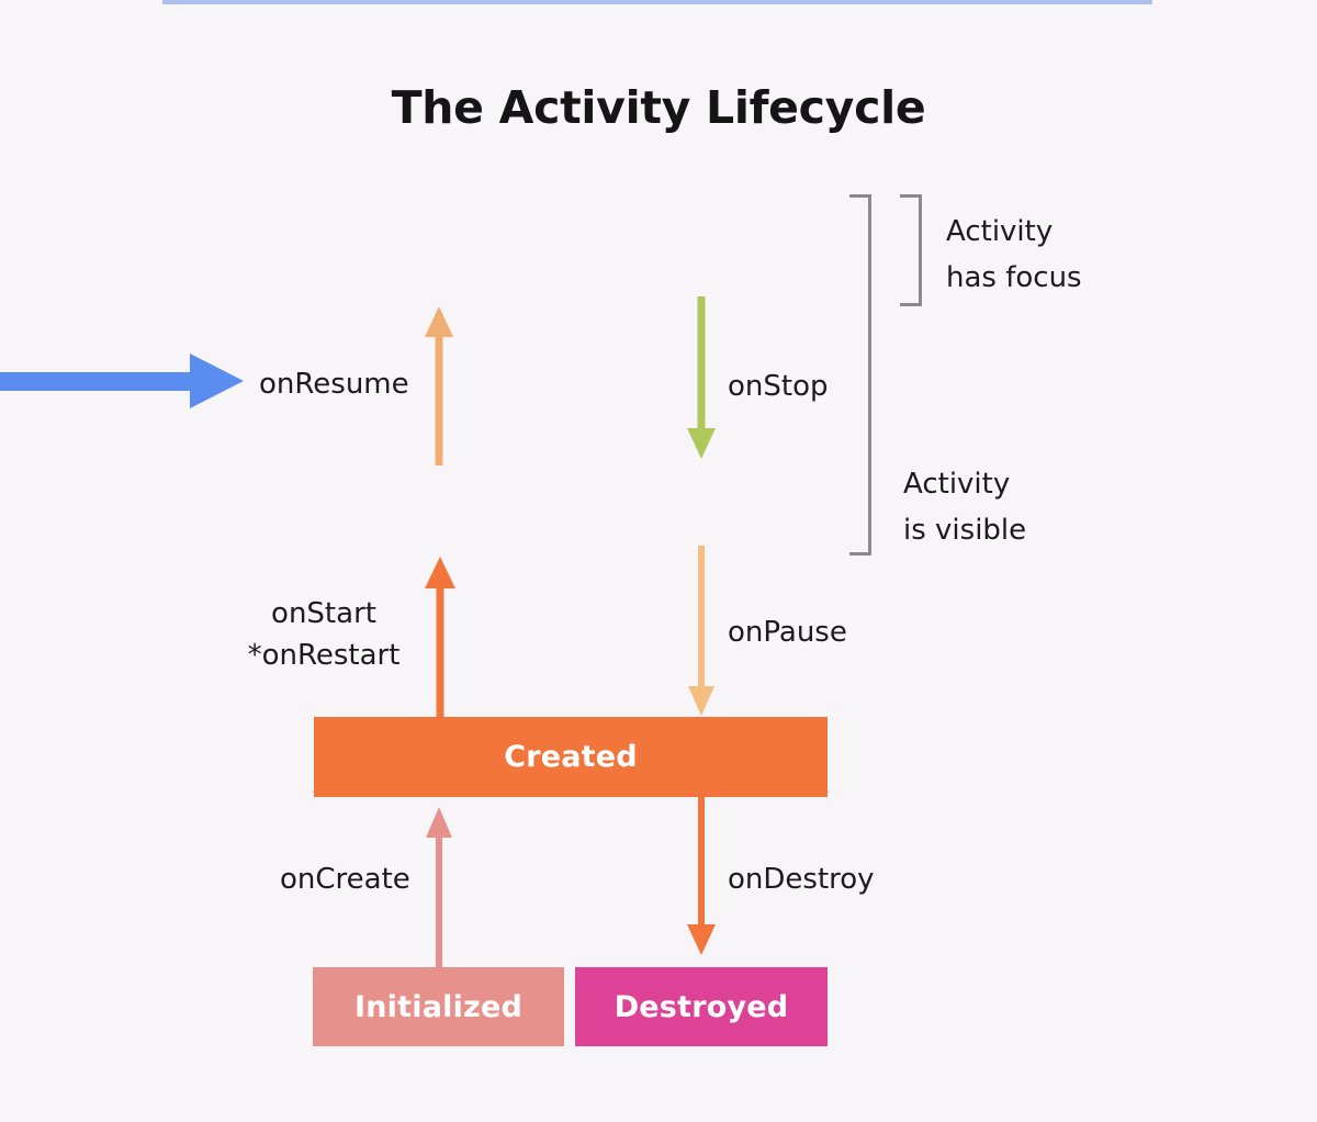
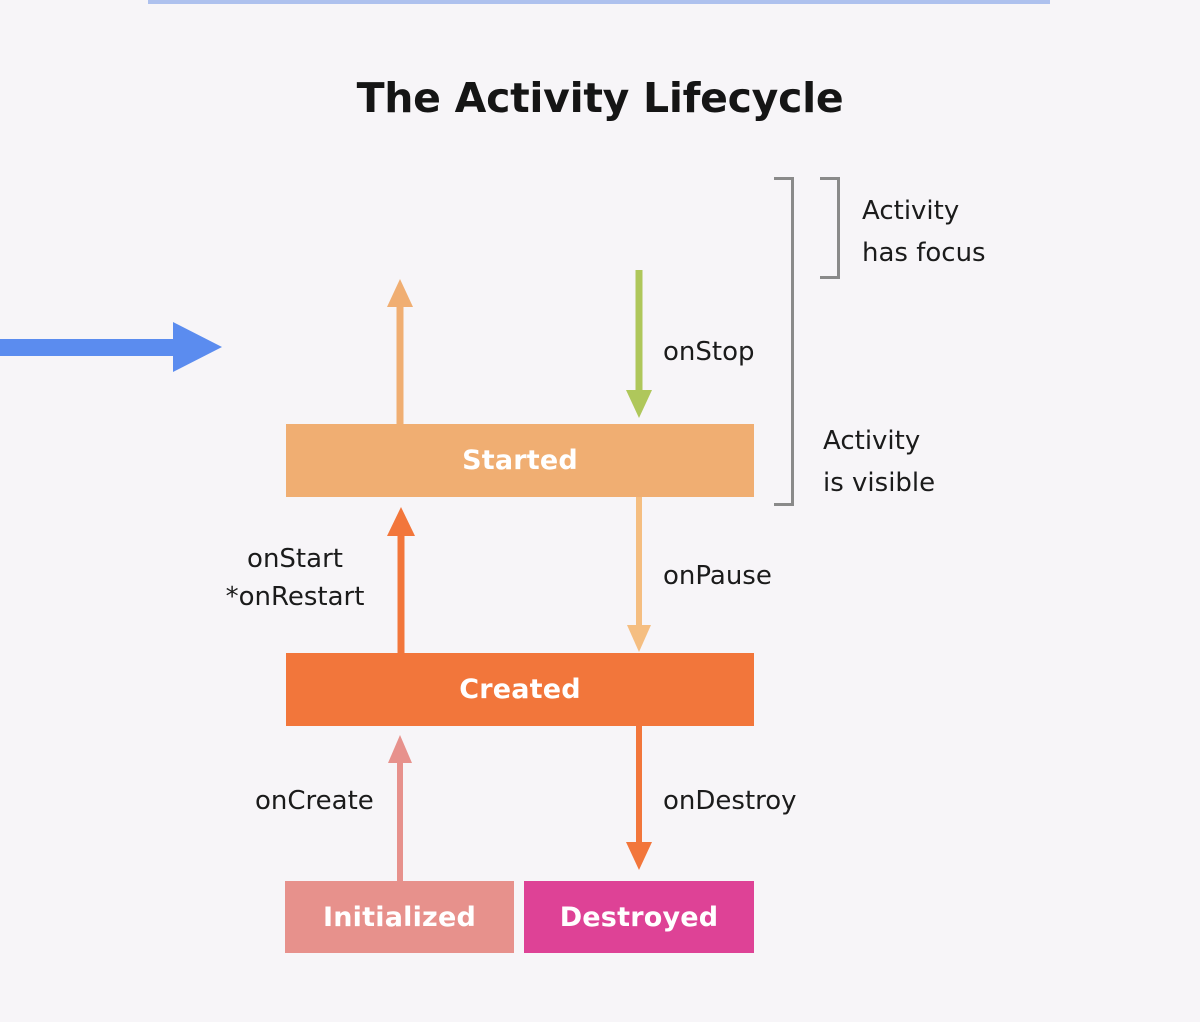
  The Activity Lifecycle
  Activity
  has focus
  Activity
  is visible
+ Started
  Created
  Initialized
  Destroyed
- onResume
  onStop
  onStart
  *onRestart
  onPause
  onCreate
  onDestroy
